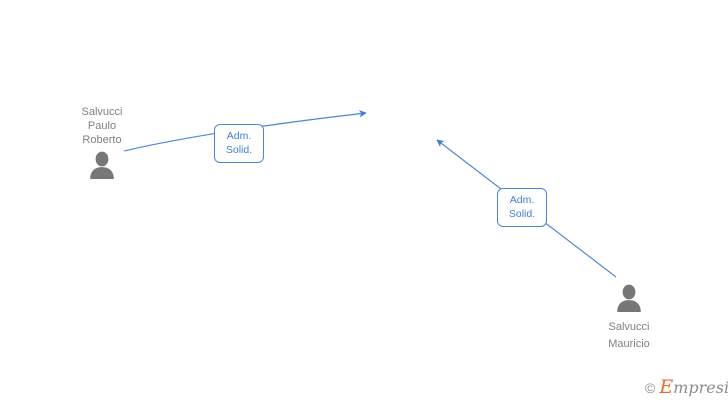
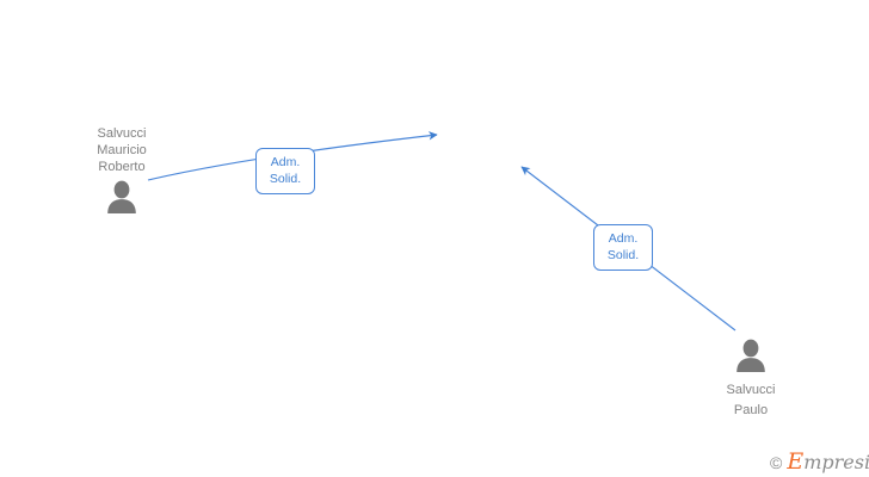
  Salvucci
- Paulo
+ Mauricio
  Roberto
  Salvucci
- Mauricio
+ Paulo
  Adm.
  Solid.
  Adm.
  Solid.
  ©
  Empresi
